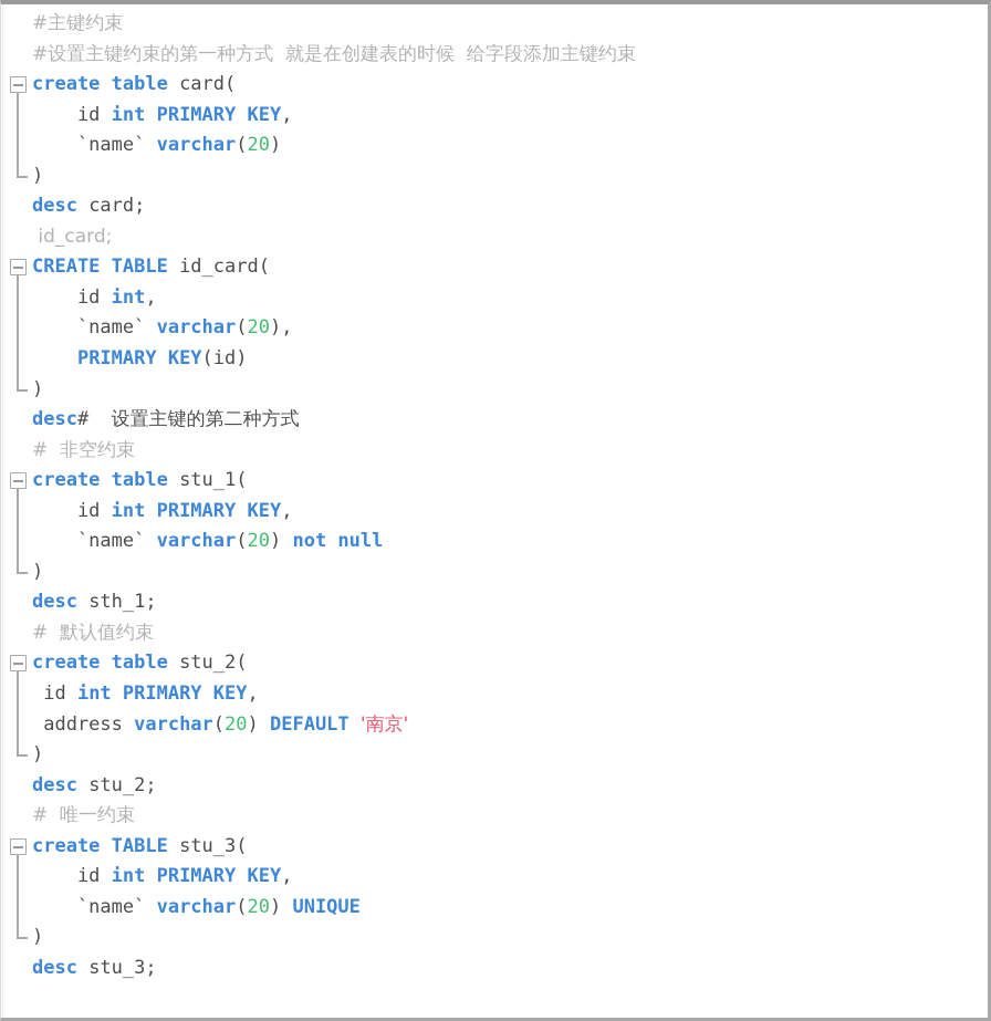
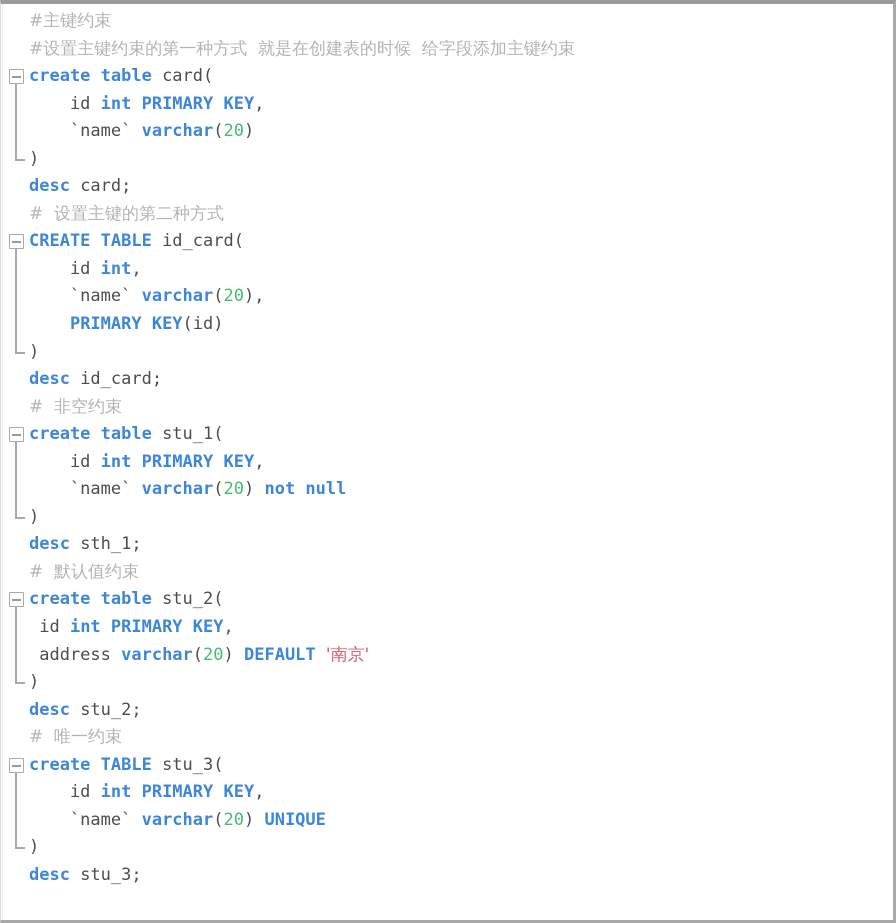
  #主键约束
  #设置主键约束的第一种方式 就是在创建表的时候 给字段添加主键约束
  create table card(
  id int PRIMARY KEY,
  `name` varchar(20)
  )
  desc card;
- id_card;
+ # 设置主键的第二种方式
  CREATE TABLE id_card(
  id int,
  `name` varchar(20),
  PRIMARY KEY(id)
  )
- desc# 设置主键的第二种方式
+ desc id_card;
  # 非空约束
  create table stu_1(
  id int PRIMARY KEY,
  `name` varchar(20) not null
  )
  desc sth_1;
  # 默认值约束
  create table stu_2(
  id int PRIMARY KEY,
  address varchar(20) DEFAULT '南京'
  )
  desc stu_2;
  # 唯一约束
  create TABLE stu_3(
  id int PRIMARY KEY,
  `name` varchar(20) UNIQUE
  )
  desc stu_3;
